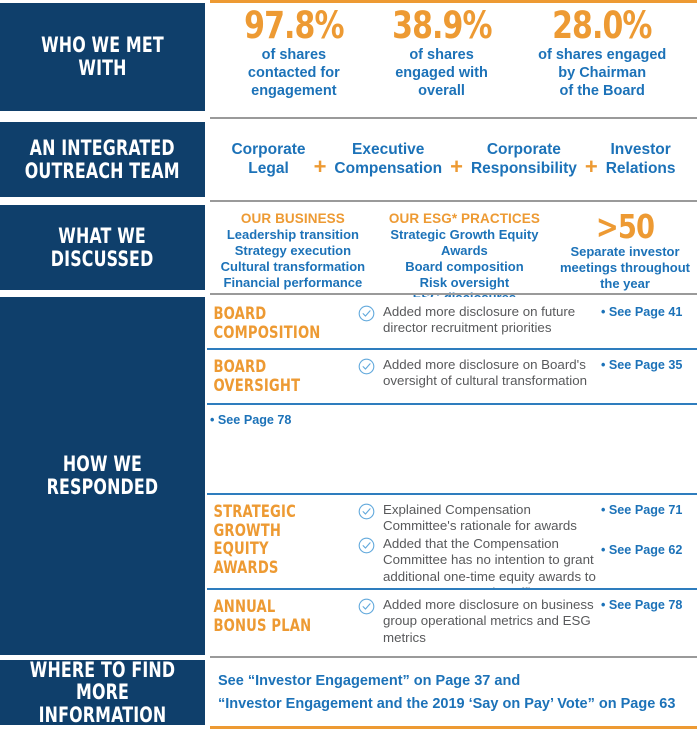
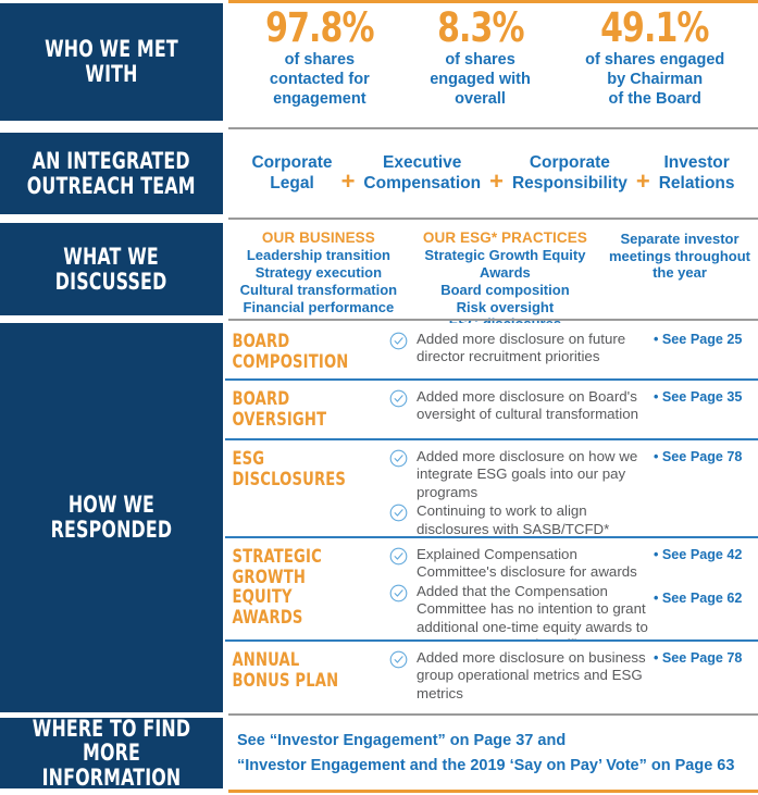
  WHO WE MET WITH
  97.8%
  of shares
  contacted for
  engagement
- 38.9%
+ 8.3%
  of shares
  engaged with
  overall
- 28.0%
+ 49.1%
  of shares engaged
  by Chairman
  of the Board
  AN INTEGRATED
  OUTREACH TEAM
  Corporate
  Legal
  +
  Executive
  Compensation
  +
  Corporate
  Responsibility
  +
  Investor
  Relations
  WHAT WE
  DISCUSSED
  OUR BUSINESS
  Leadership transition
  Strategy execution
  Cultural transformation
  Financial performance
  OUR ESG* PRACTICES
  Strategic Growth Equity Awards
  Board composition
  Risk oversight
- >50
  Separate investor
  meetings throughout
  the year
  HOW WE
  RESPONDED
  BOARD
  COMPOSITION
  Added more disclosure on future director recruitment priorities
- • See Page 41
+ • See Page 25
  BOARD
  OVERSIGHT
  Added more disclosure on Board's oversight of cultural transformation
  • See Page 35
+ ESG
+ DISCLOSURES
+ Added more disclosure on how we integrate ESG goals into our pay programs
+ Continuing to work to align disclosures with SASB/TCFD*
  • See Page 78
  STRATEGIC GROWTH
  EQUITY AWARDS
- Explained Compensation Committee's rationale for awards
+ Explained Compensation Committee's disclosure for awards
  Added that the Compensation Committee has no intention to grant additional one-time equity awards to
- • See Page 71
+ • See Page 42
  • See Page 62
  ANNUAL
  BONUS PLAN
  Added more disclosure on business group operational metrics and ESG metrics
  • See Page 78
  WHERE TO FIND
  MORE INFORMATION
  See “Investor Engagement” on Page 37 and
  “Investor Engagement and the 2019 ‘Say on Pay’ Vote” on Page 63
